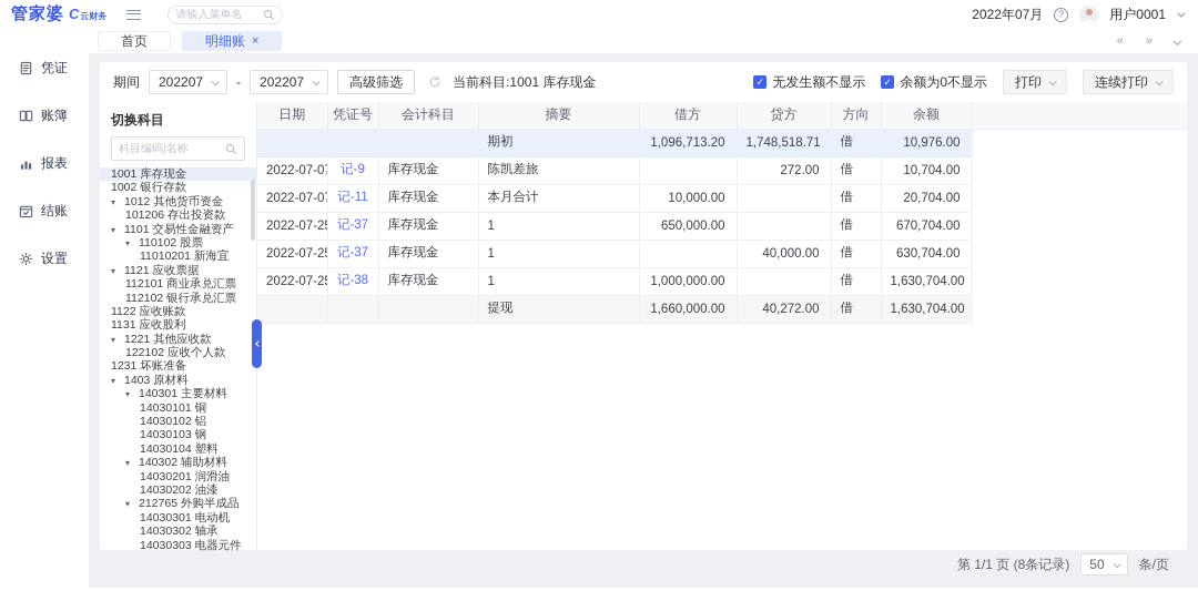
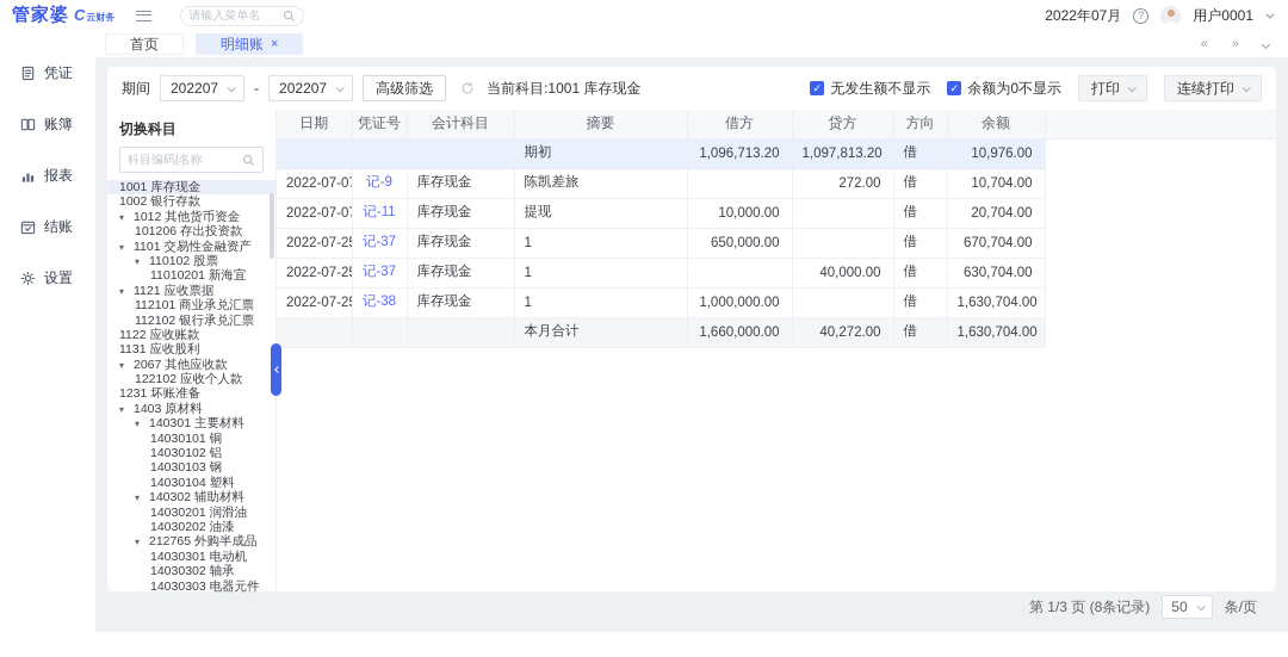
  管家婆
  C
  云财务
  请输入菜单名
  2022年07月
  ?
  用户0001
  凭证
  账簿
  报表
  结账
  设置
  首页
  明细账
  ×
  «
  »
  期间
  202207
  -
  202207
  高级筛选
  当前科目:1001 库存现金
  ✓
  无发生额不显示
  ✓
  余额为0不显示
  打印
  连续打印
  切换科目
  科目编码|名称
  1001 库存现金
  1002 银行存款
  ▾ 1012 其他货币资金
  101206 存出投资款
  ▾ 1101 交易性金融资产
  ▾ 110102 股票
  11010201 新海宜
  ▾ 1121 应收票据
  112101 商业承兑汇票
  112102 银行承兑汇票
  1122 应收账款
  1131 应收股利
- ▾ 1221 其他应收款
+ ▾ 2067 其他应收款
  122102 应收个人款
  1231 坏账准备
  ▾ 1403 原材料
  ▾ 140301 主要材料
  14030101 铜
  14030102 铝
  14030103 钢
  14030104 塑料
  ▾ 140302 辅助材料
  14030201 润滑油
  14030202 油漆
  ▾ 212765 外购半成品
  14030301 电动机
  14030302 轴承
  14030303 电器元件
  日期	凭证号	会计科目	摘要	借方	贷方	方向	余额
- 			期初	1,096,713.20	1,748,518.71	借	10,976.00
+ 			期初	1,096,713.20	1,097,813.20	借	10,976.00
  2022-07-0	记-9	库存现金	陈凯差旅		272.00	借	10,704.00
- 2022-07-0	记-11	库存现金	本月合计	10,000.00		借	20,704.00
+ 2022-07-0	记-11	库存现金	提现	10,000.00		借	20,704.00
  2022-07-2	记-37	库存现金	1	650,000.00		借	670,704.00
  2022-07-2	记-37	库存现金	1		40,000.00	借	630,704.00
  2022-07-2	记-38	库存现金	1	1,000,000.00		借	1,630,704.00
- 			提现	1,660,000.00	40,272.00	借	1,630,704.00
+ 			本月合计	1,660,000.00	40,272.00	借	1,630,704.00
- 第 1/1 页 (8条记录)
+ 第 1/3 页 (8条记录)
  50
  条/页
